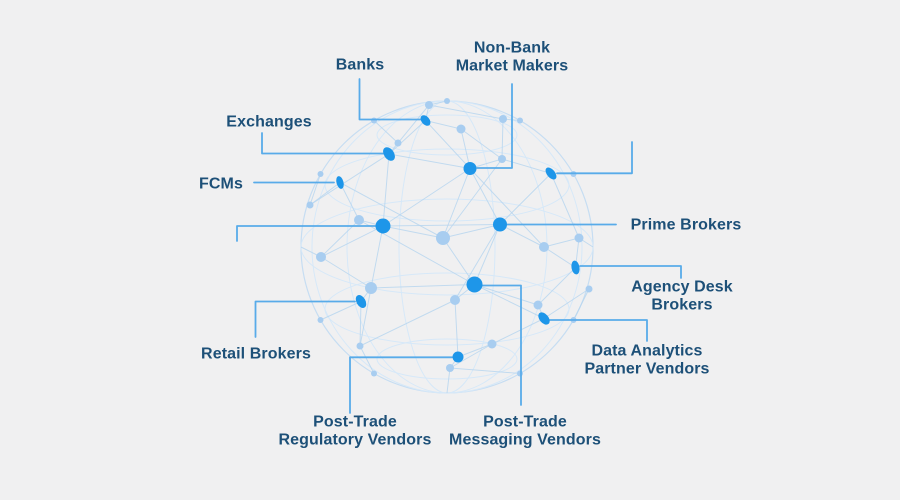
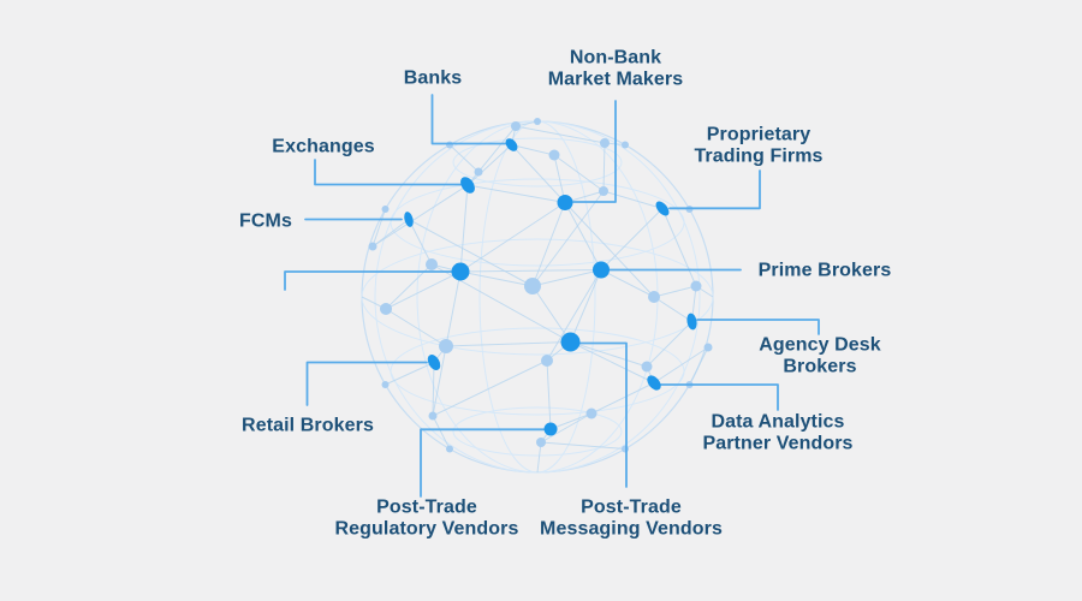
  Banks
  Non-Bank
  Market Makers
  Exchanges
+ Proprietary
+ Trading Firms
  FCMs
  Prime Brokers
  Agency Desk
  Brokers
  Retail Brokers
  Data Analytics
  Partner Vendors
  Post-Trade
  Regulatory Vendors
  Post-Trade
  Messaging Vendors
